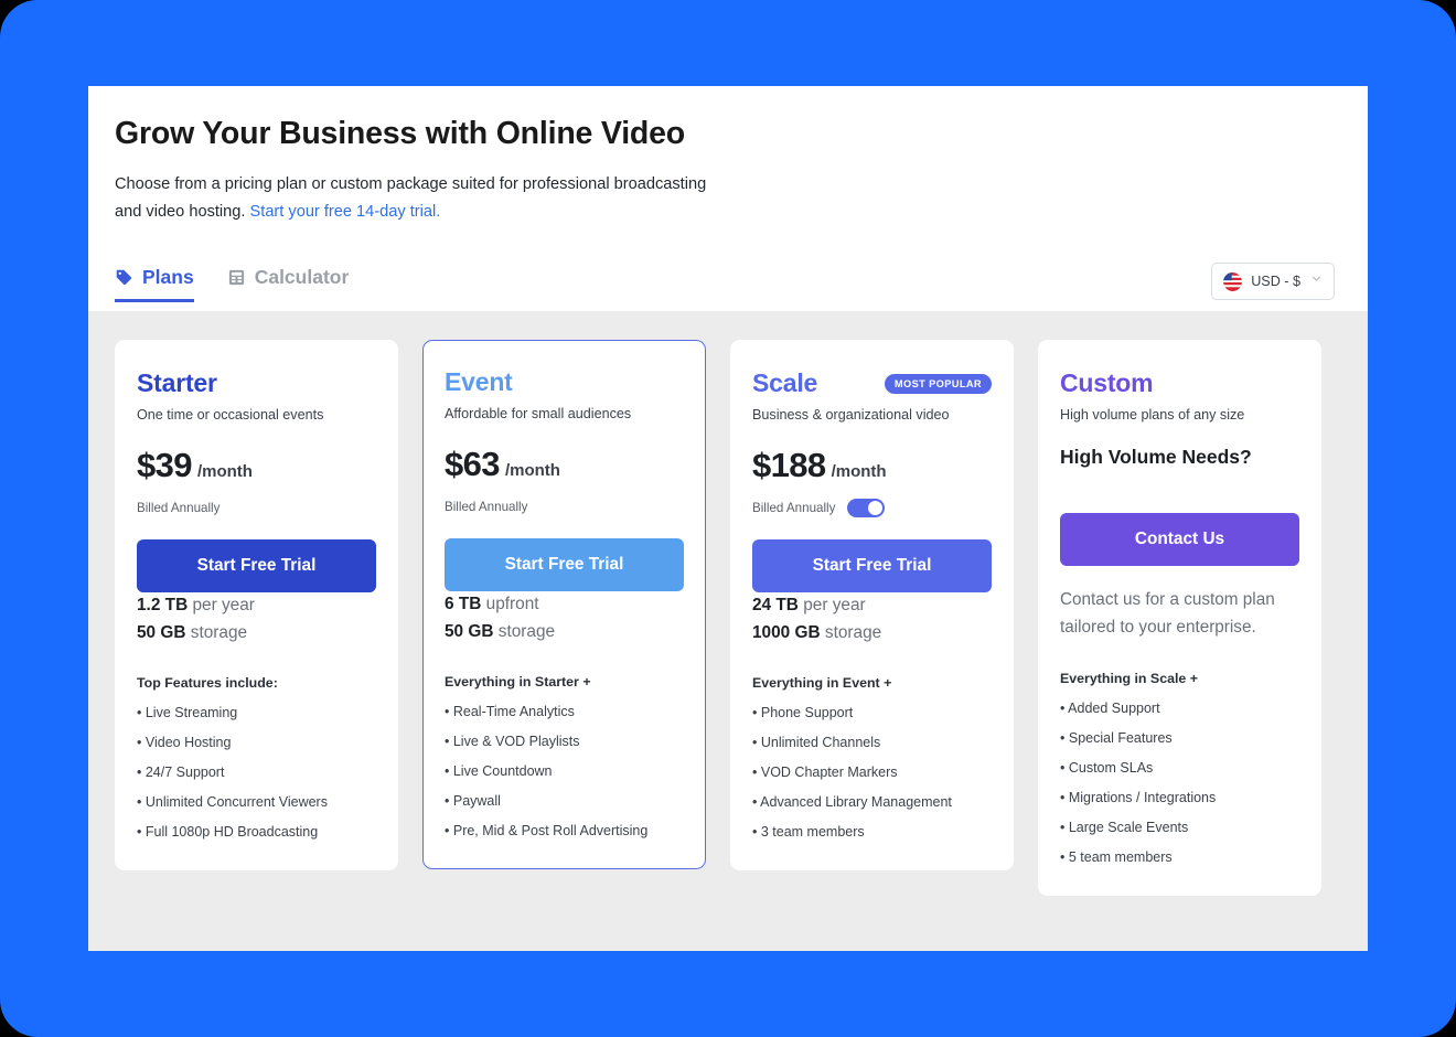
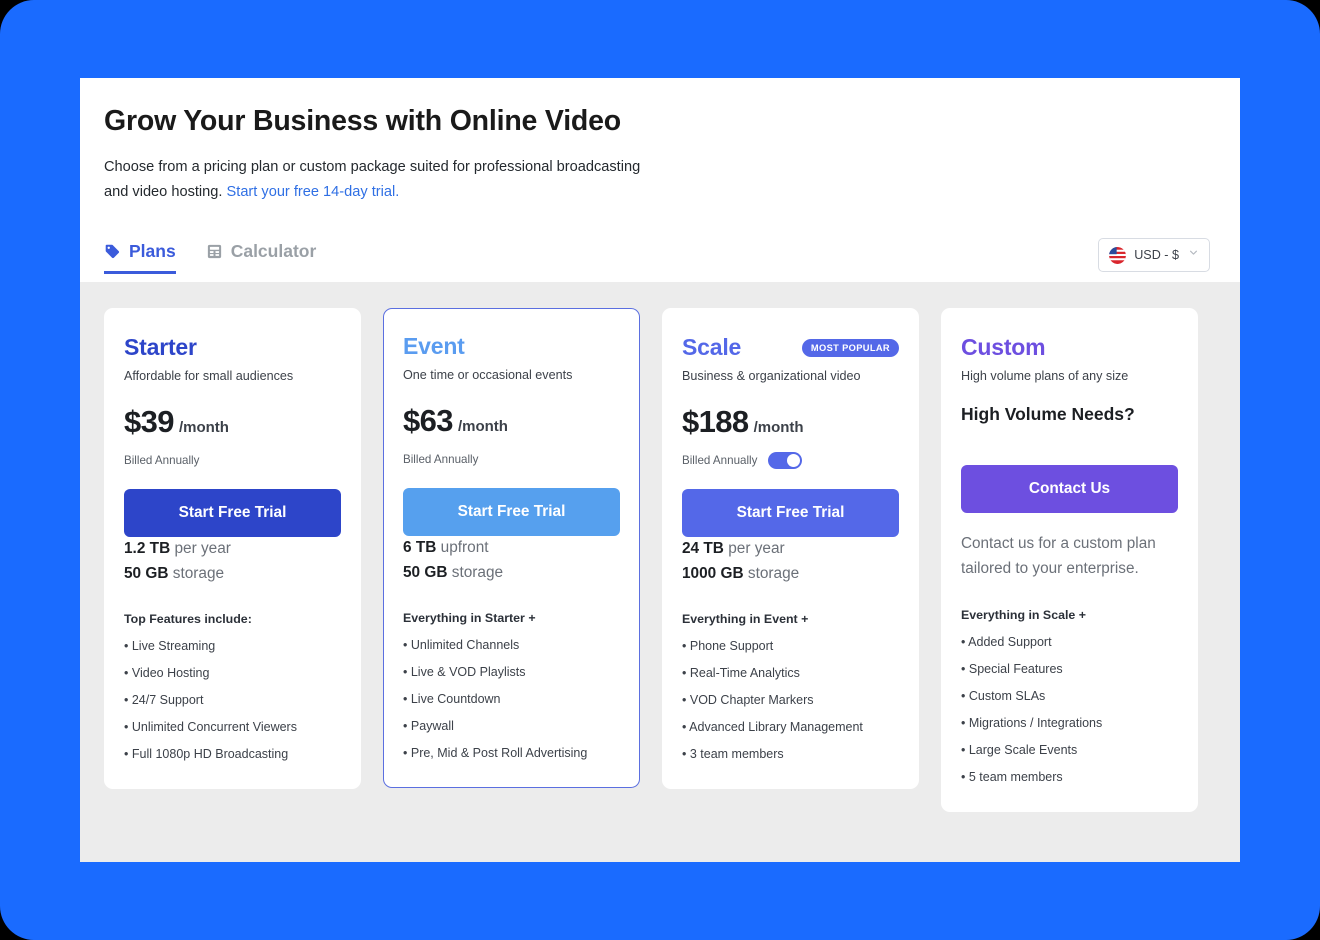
  Grow Your Business with Online Video
  Choose from a pricing plan or custom package suited for professional broadcasting and video hosting. Start your free 14-day trial.
  Plans
  Calculator
  USD - $
  Starter
- One time or occasional events
+ Affordable for small audiences
  $39
  /month
  Billed Annually
  Start Free Trial
  1.2 TB per year
  50 GB storage
  Top Features include:
  • Live Streaming
  • Video Hosting
  • 24/7 Support
  • Unlimited Concurrent Viewers
  • Full 1080p HD Broadcasting
  Event
- Affordable for small audiences
+ One time or occasional events
  $63
  /month
  Billed Annually
  Start Free Trial
  6 TB upfront
  50 GB storage
  Everything in Starter +
- • Real-Time Analytics
+ • Unlimited Channels
  • Live & VOD Playlists
  • Live Countdown
  • Paywall
  • Pre, Mid & Post Roll Advertising
  Scale
  MOST POPULAR
  Business & organizational video
  $188
  /month
  Billed Annually
  Start Free Trial
  24 TB per year
  1000 GB storage
  Everything in Event +
  • Phone Support
- • Unlimited Channels
+ • Real-Time Analytics
  • VOD Chapter Markers
  • Advanced Library Management
  • 3 team members
  Custom
  High volume plans of any size
  High Volume Needs?
  Contact Us
  Contact us for a custom plan tailored to your enterprise.
  Everything in Scale +
  • Added Support
  • Special Features
  • Custom SLAs
  • Migrations / Integrations
  • Large Scale Events
  • 5 team members
